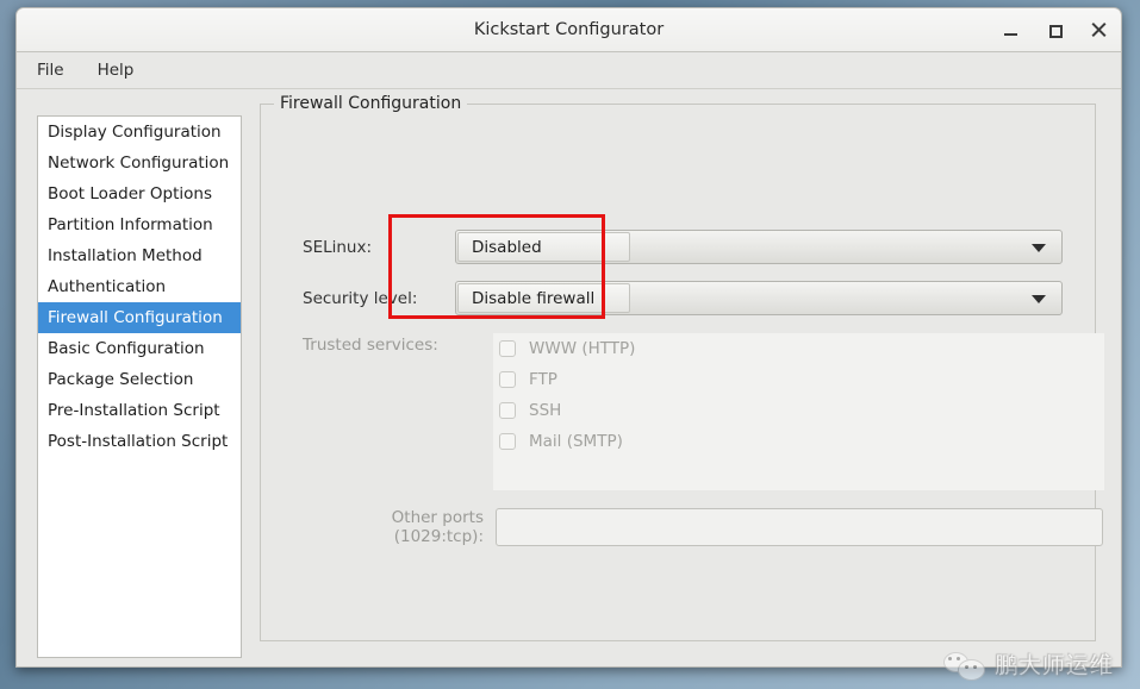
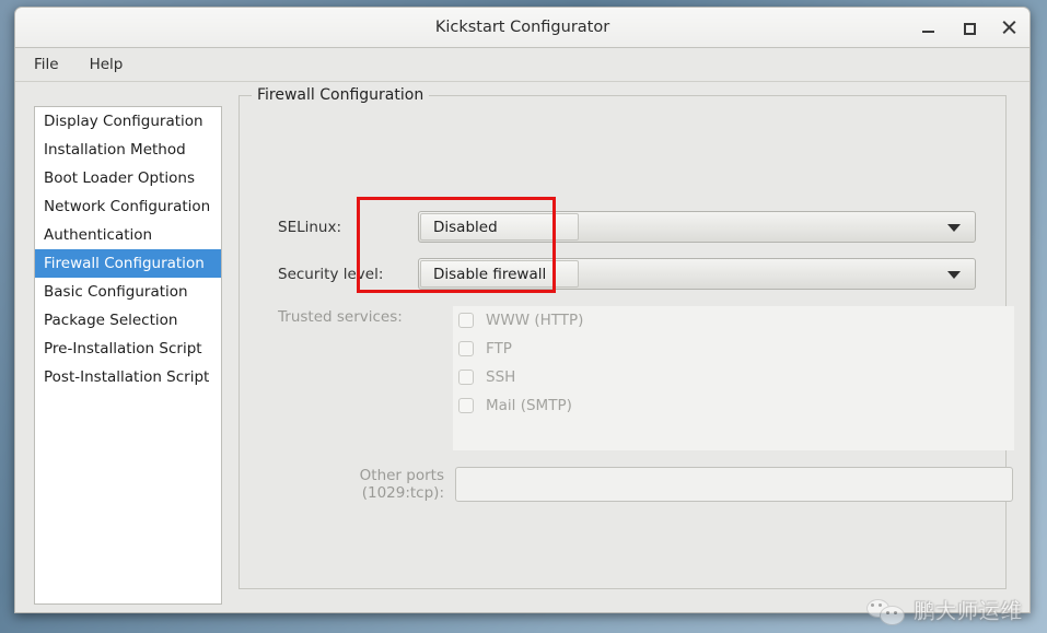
  Kickstart Configurator
  File
  Help
  Display Configuration
- Network Configuration
+ Installation Method
  Boot Loader Options
- Partition Information
- Installation Method
+ Network Configuration
  Authentication
  Firewall Configuration
  Basic Configuration
  Package Selection
  Pre-Installation Script
  Post-Installation Script
  Firewall Configuration
  SELinux:
  Disabled
  Security level:
  Disable firewall
  Trusted services:
  WWW (HTTP)
  FTP
  SSH
  Mail (SMTP)
  Other ports (1029:tcp):
  鹏大师运维
